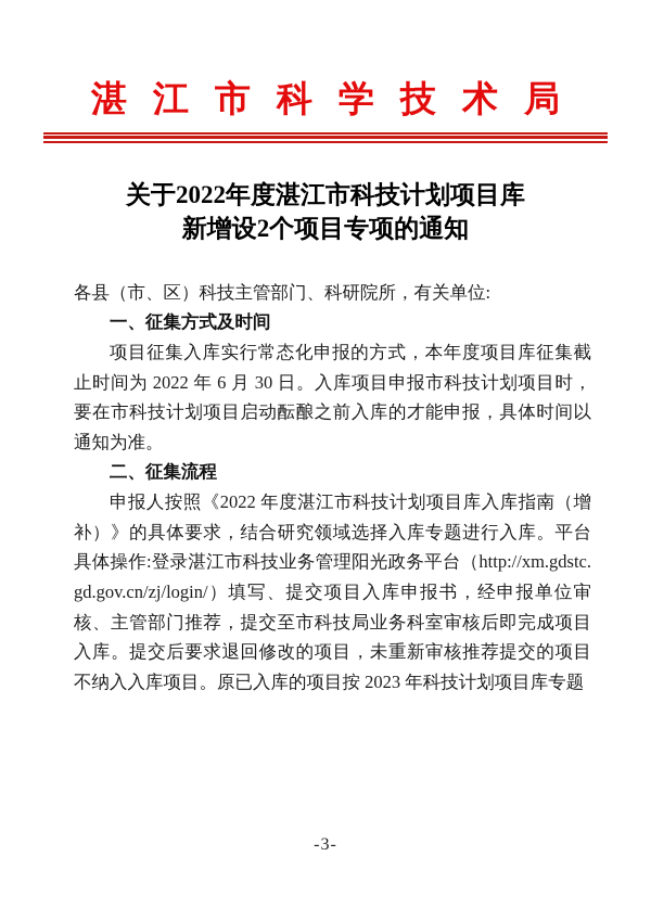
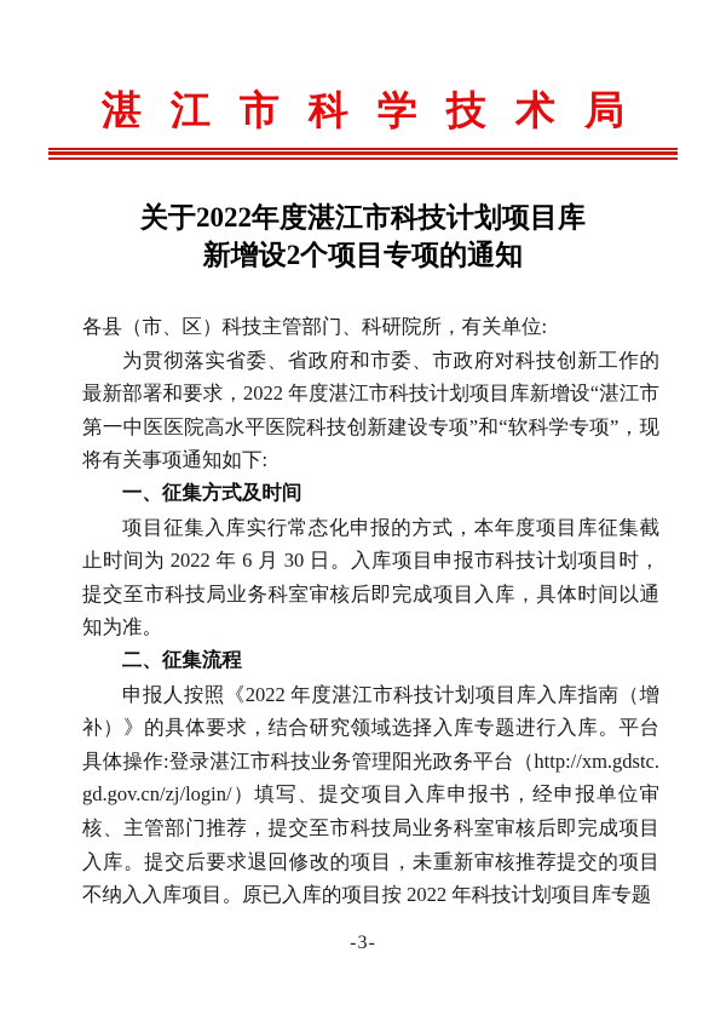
  湛江市科学技术局
  关于2022年度湛江市科技计划项目库
  新增设2个项目专项的通知
  各县（市、区）科技主管部门、科研院所，有关单位:
+ 为贯彻落实省委、省政府和市委、市政府对科技创新工作的最新部署和要求，2022 年度湛江市科技计划项目库新增设“湛江市第一中医医院高水平医院科技创新建设专项”和“软科学专项”，现将有关事项通知如下:
  一、征集方式及时间
- 项目征集入库实行常态化申报的方式，本年度项目库征集截止时间为 2022 年 6 月 30 日。入库项目申报市科技计划项目时，要在市科技计划项目启动酝酿之前入库的才能申报，具体时间以通知为准。
+ 项目征集入库实行常态化申报的方式，本年度项目库征集截止时间为 2022 年 6 月 30 日。入库项目申报市科技计划项目时，提交至市科技局业务科室审核后即完成项目入库，具体时间以通知为准。
  二、征集流程
- 申报人按照《2022 年度湛江市科技计划项目库入库指南（增补）》的具体要求，结合研究领域选择入库专题进行入库。平台具体操作:登录湛江市科技业务管理阳光政务平台（http://xm.gdstc.gd.gov.cn/zj/login/）填写、提交项目入库申报书，经申报单位审核、主管部门推荐，提交至市科技局业务科室审核后即完成项目入库。提交后要求退回修改的项目，未重新审核推荐提交的项目不纳入入库项目。原已入库的项目按 2023 年科技计划项目库专题
+ 申报人按照《2022 年度湛江市科技计划项目库入库指南（增补）》的具体要求，结合研究领域选择入库专题进行入库。平台具体操作:登录湛江市科技业务管理阳光政务平台（http://xm.gdstc.gd.gov.cn/zj/login/）填写、提交项目入库申报书，经申报单位审核、主管部门推荐，提交至市科技局业务科室审核后即完成项目入库。提交后要求退回修改的项目，未重新审核推荐提交的项目不纳入入库项目。原已入库的项目按 2022 年科技计划项目库专题
  -3-
